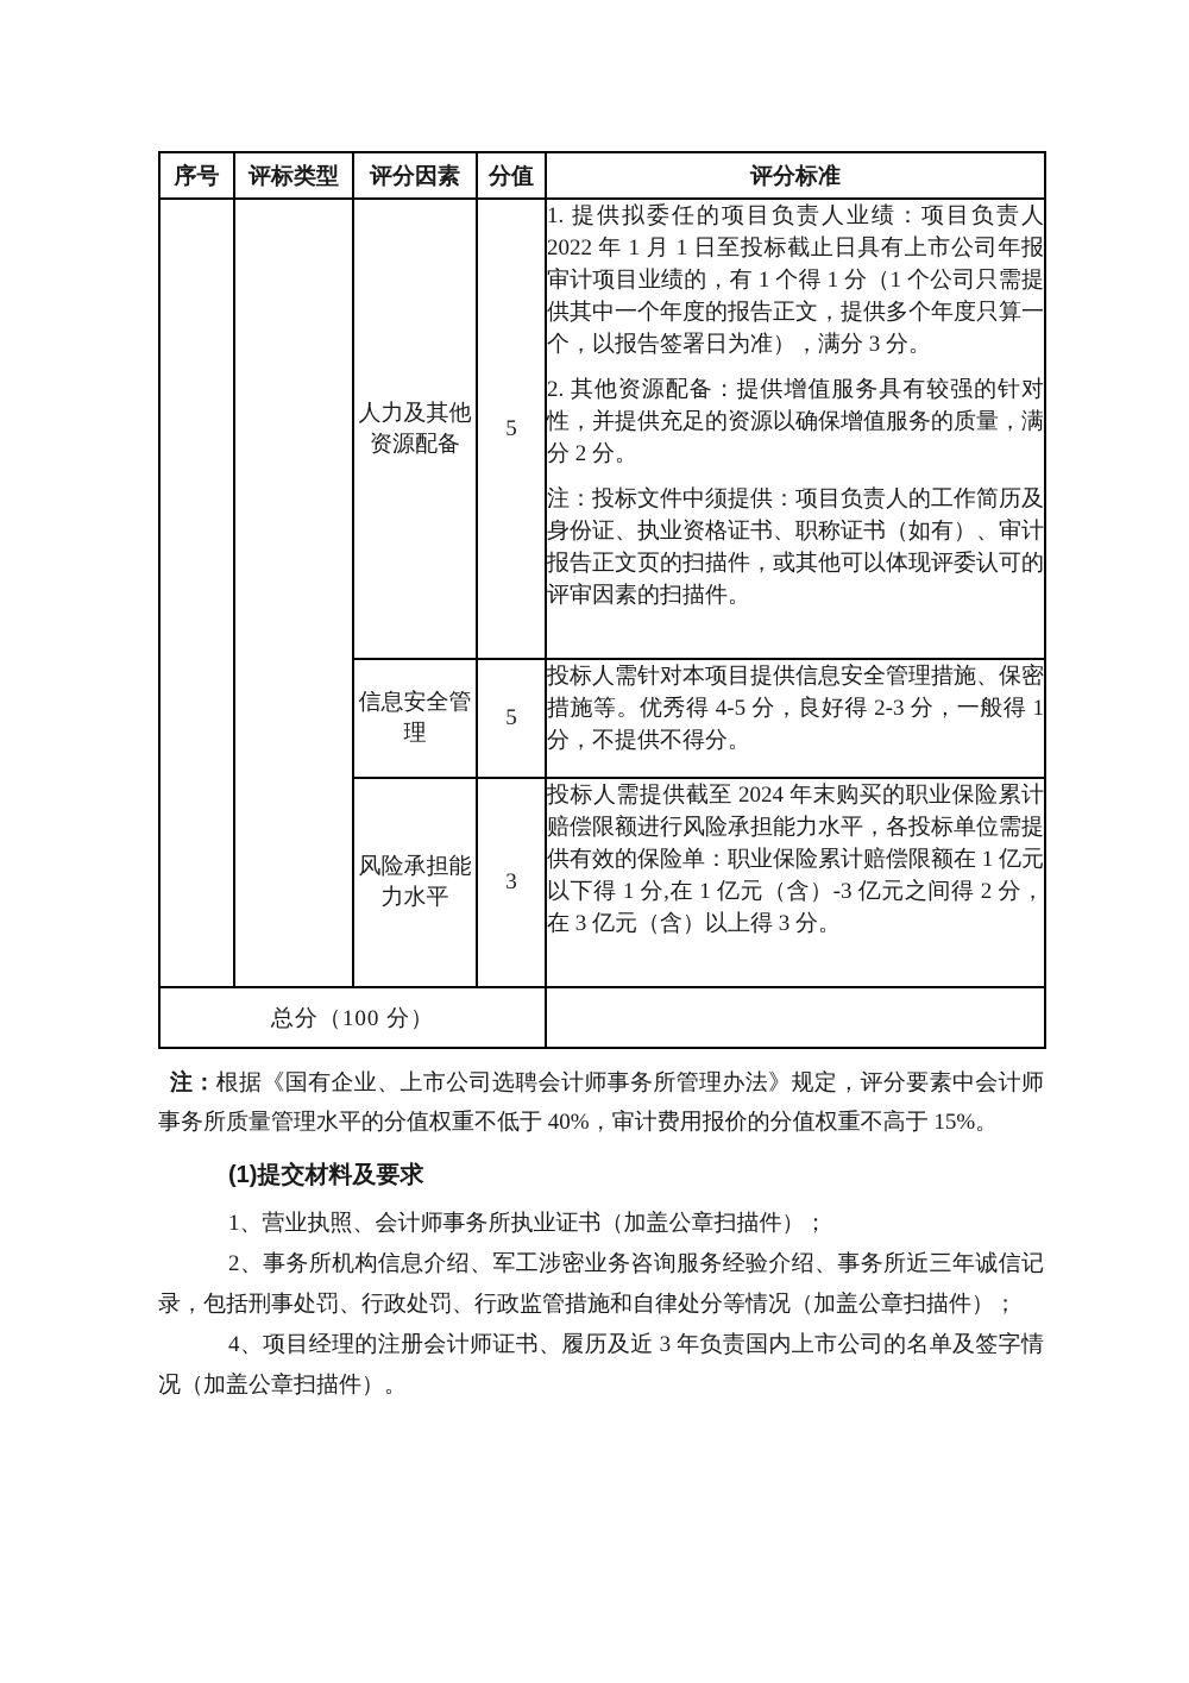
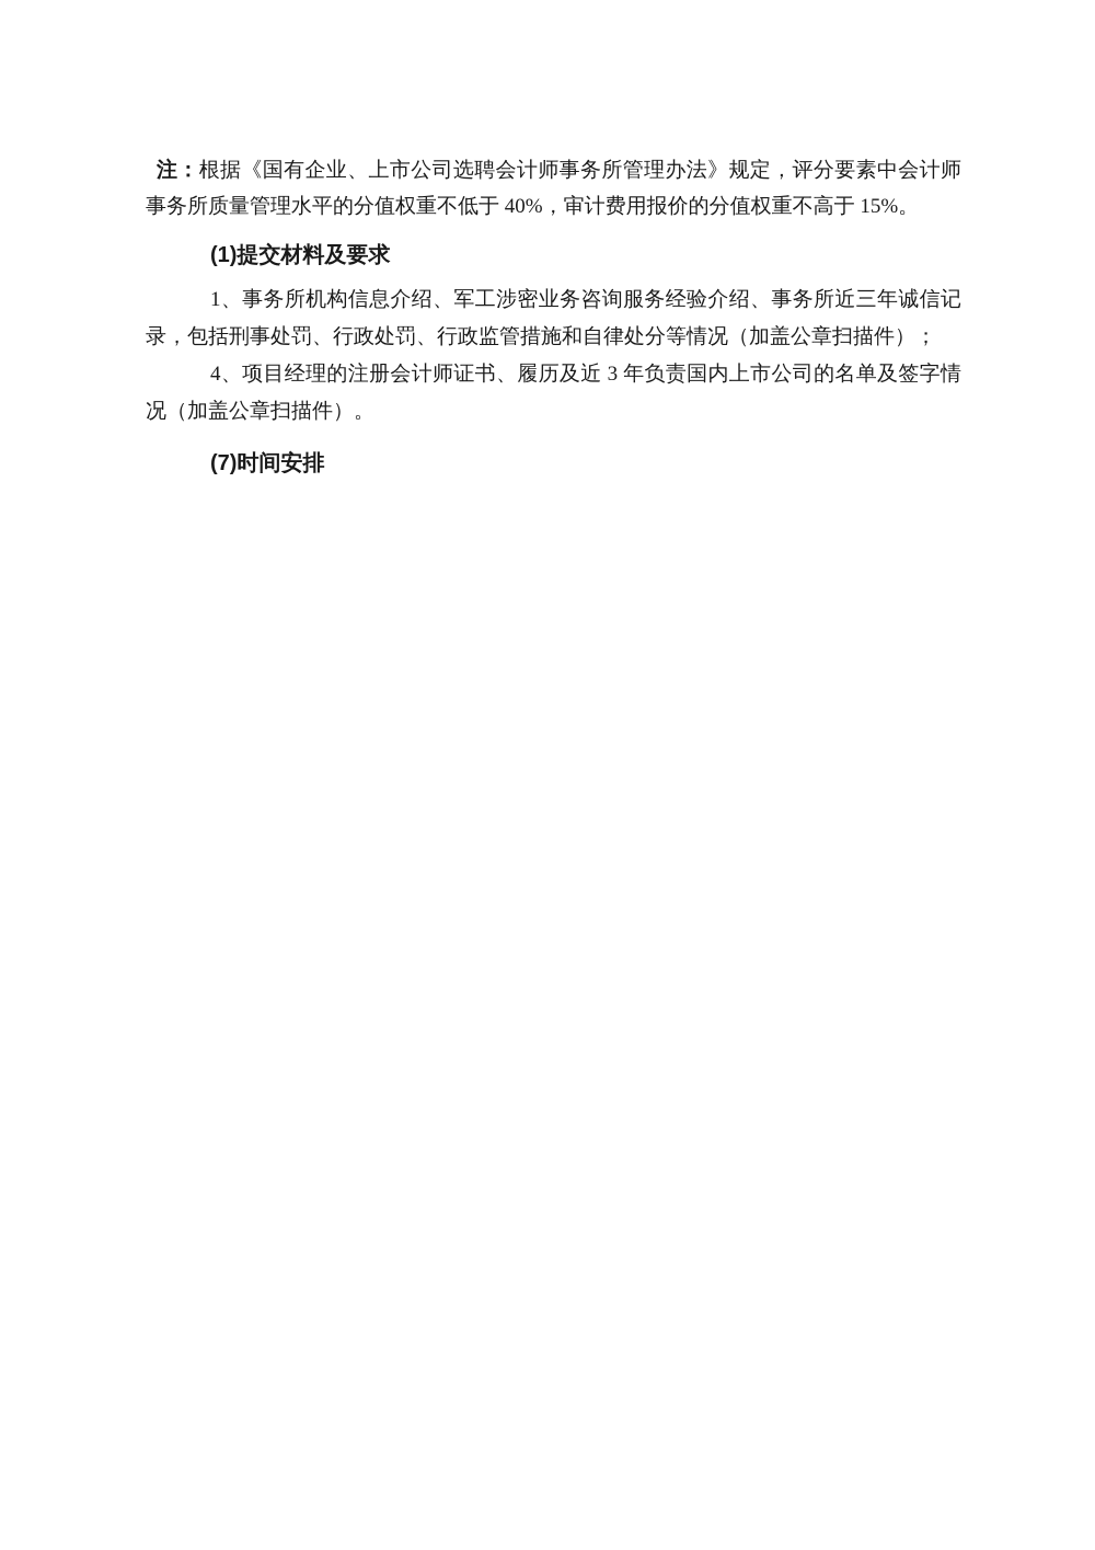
- 序号	评标类型	评分因素	分值	评分标准
- 		人力及其他资源配备	5	1. 提供拟委任的项目负责人业绩：项目负责人 2022 年 1 月 1 日至投标截止日具有上市公司年报审计项目业绩的，有 1 个得 1 分（1 个公司只需提供其中一个年度的报告正文，提供多个年度只算一个，以报告签署日为准），满分 3 分。 2. 其他资源配备：提供增值服务具有较强的针对性，并提供充足的资源以确保增值服务的质量，满分 2 分。 注：投标文件中须提供：项目负责人的工作简历及身份证、执业资格证书、职称证书（如有）、审计报告正文页的扫描件，或其他可以体现评委认可的评审因素的扫描件。
- 信息安全管理	5	投标人需针对本项目提供信息安全管理措施、保密措施等。优秀得 4-5 分，良好得 2-3 分，一般得 1 分，不提供不得分。
- 风险承担能力水平	3	投标人需提供截至 2024 年末购买的职业保险累计赔偿限额进行风险承担能力水平，各投标单位需提供有效的保险单：职业保险累计赔偿限额在 1 亿元以下得 1 分,在 1 亿元（含）-3 亿元之间得 2 分，在 3 亿元（含）以上得 3 分。
- 总分（100 分）
  注：根据《国有企业、上市公司选聘会计师事务所管理办法》规定，评分要素中会计师事务所质量管理水平的分值权重不低于 40%，审计费用报价的分值权重不高于 15%。
  (1)提交材料及要求
- 1、营业执照、会计师事务所执业证书（加盖公章扫描件）；
- 2、事务所机构信息介绍、军工涉密业务咨询服务经验介绍、事务所近三年诚信记录，包括刑事处罚、行政处罚、行政监管措施和自律处分等情况（加盖公章扫描件）；
+ 1、事务所机构信息介绍、军工涉密业务咨询服务经验介绍、事务所近三年诚信记录，包括刑事处罚、行政处罚、行政监管措施和自律处分等情况（加盖公章扫描件）；
  4、项目经理的注册会计师证书、履历及近 3 年负责国内上市公司的名单及签字情况（加盖公章扫描件）。
+ (7)时间安排
